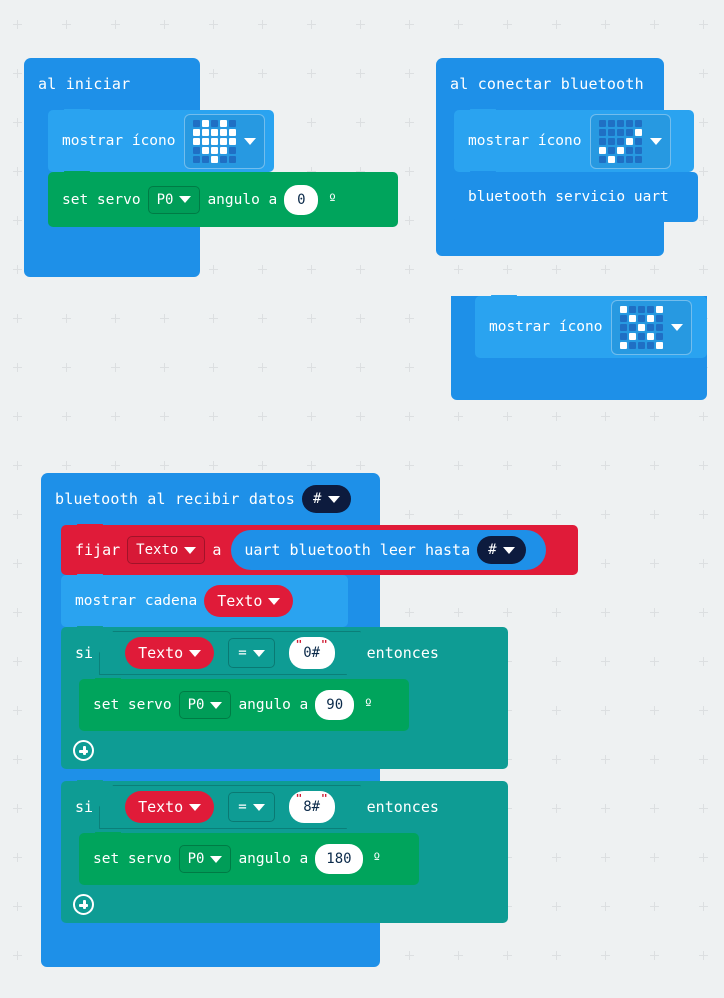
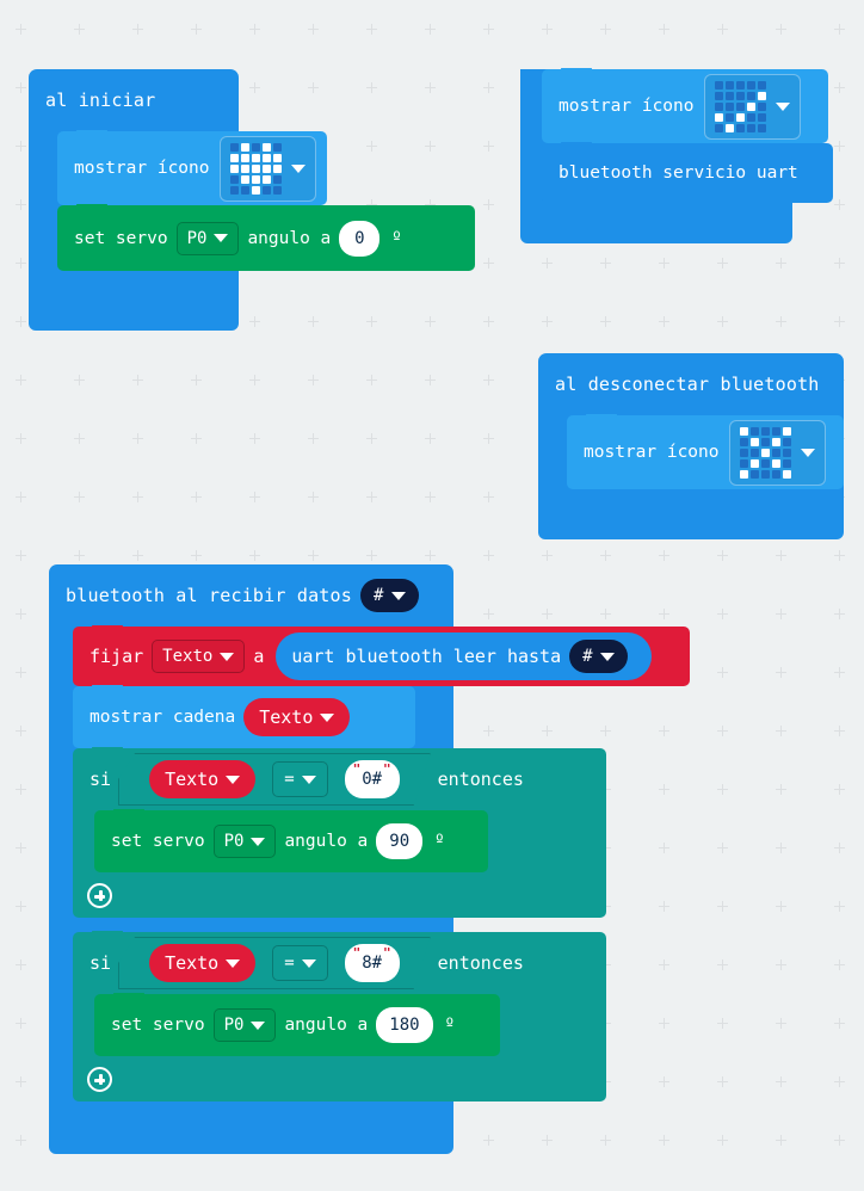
  al iniciar
  mostrar ícono
  set servo
  P0
  angulo a
  0
  º
- al conectar bluetooth
  mostrar ícono
  bluetooth servicio uart
+ al desconectar bluetooth
  mostrar ícono
  bluetooth al recibir datos
  #
  fijar
  Texto
  a
  uart bluetooth leer hasta
  #
  mostrar cadena
  Texto
  si
  Texto
  =
  "
  0#
  "
  entonces
  set servo
  P0
  angulo a
  90
  º
  si
  Texto
  =
  "
  8#
  "
  entonces
  set servo
  P0
  angulo a
  180
  º
